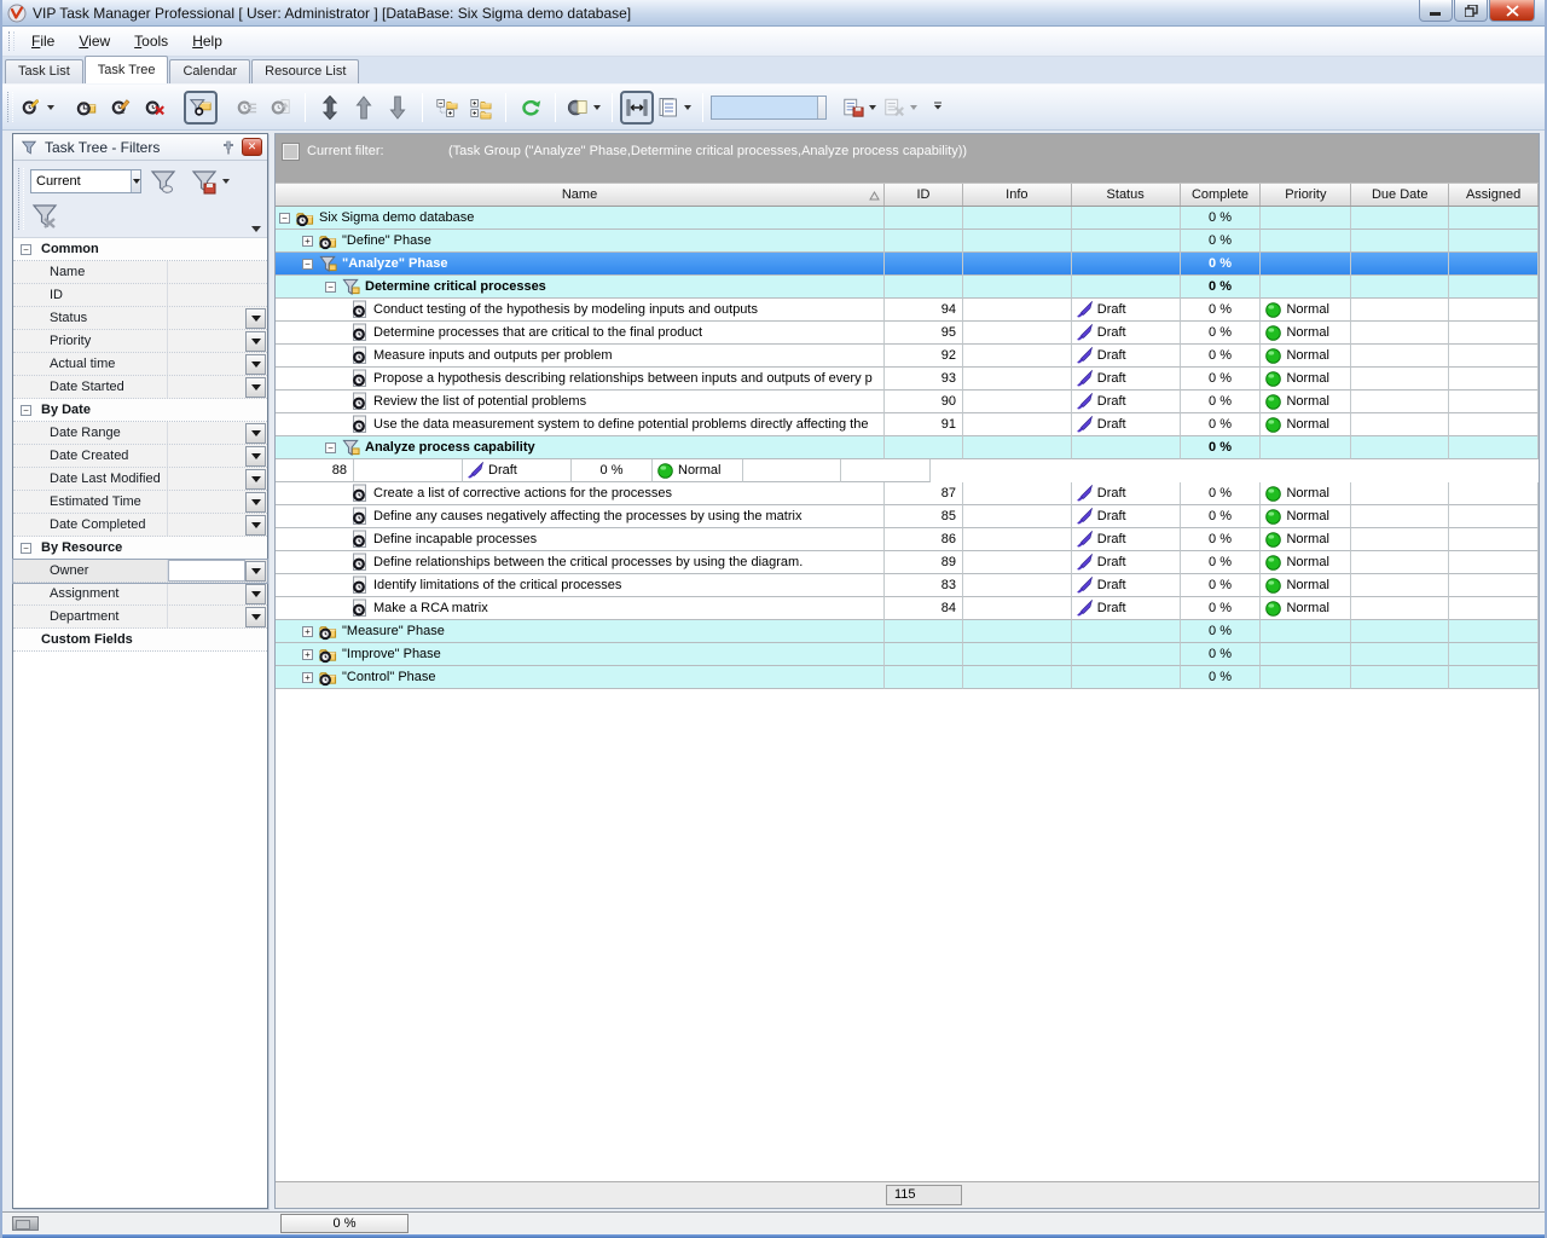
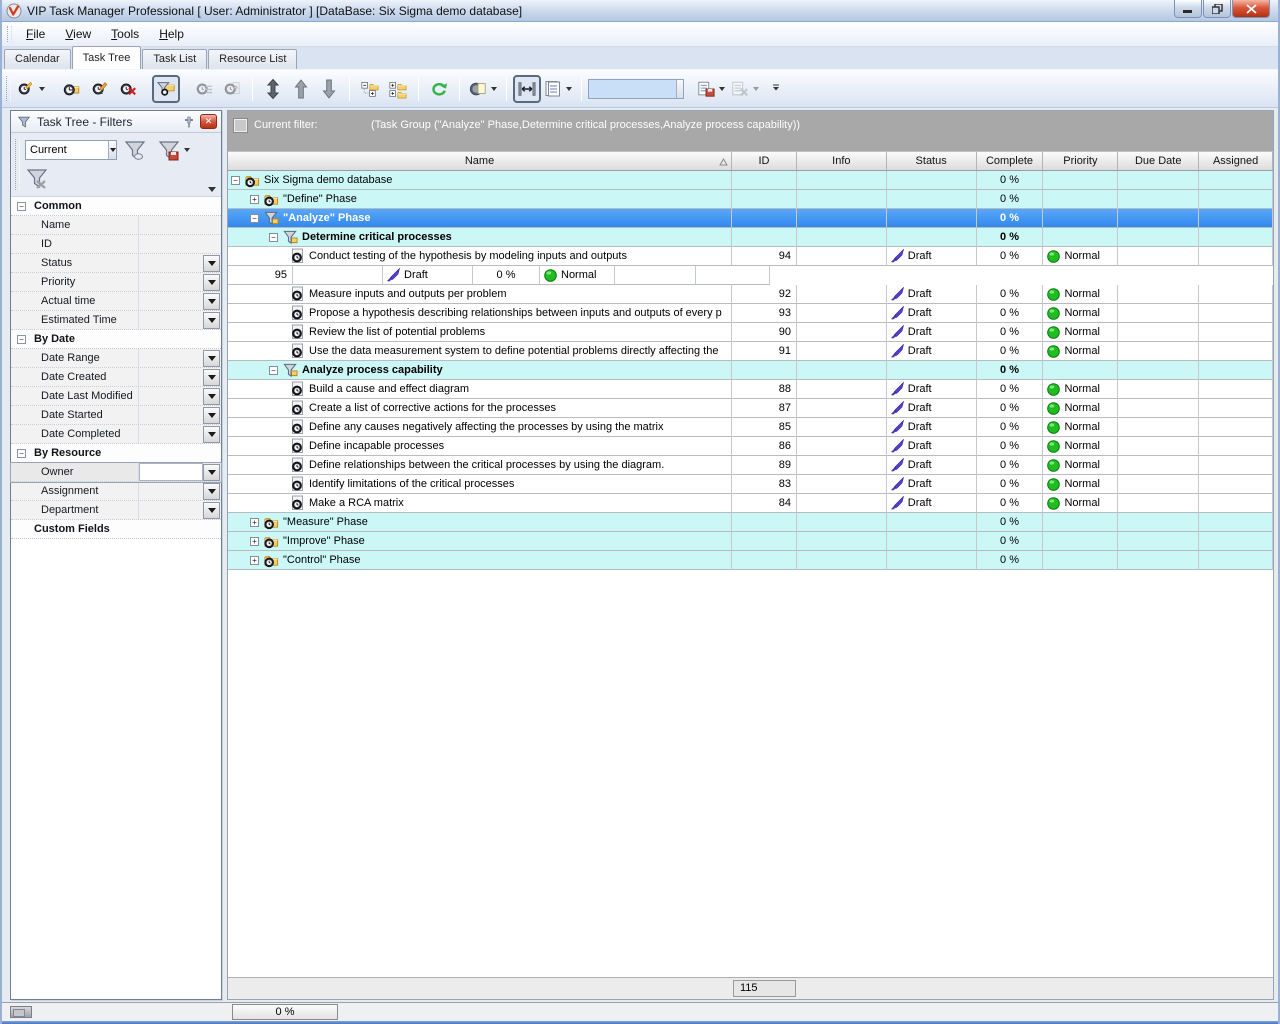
  VIP Task Manager Professional [ User: Administrator ] [DataBase: Six Sigma demo database]
  File
  View
  Tools
  Help
- Task List
+ Calendar
  Task Tree
- Calendar
+ Task List
  Resource List
  Task Tree - Filters
  ✕
  Current
  −
  Common
  Name
  ID
  Status
  Priority
  Actual time
- Date Started
+ Estimated Time
  −
  By Date
  Date Range
  Date Created
  Date Last Modified
- Estimated Time
+ Date Started
  Date Completed
  −
  By Resource
  Owner
  Assignment
  Department
  Custom Fields
  Current filter:
  (Task Group ("Analyze" Phase,Determine critical processes,Analyze process capability))
  Name
  ID
  Info
  Status
  Complete
  Priority
  Due Date
  Assigned
  −
  Six Sigma demo database
  0 %
  +
  "Define" Phase
  0 %
  −
  "Analyze" Phase
  0 %
  −
  Determine critical processes
  0 %
  Conduct testing of the hypothesis by modeling inputs and outputs
  94
  Draft
  0 %
  Normal
- Determine processes that are critical to the final product
  95
  Draft
  0 %
  Normal
  Measure inputs and outputs per problem
  92
  Draft
  0 %
  Normal
  Propose a hypothesis describing relationships between inputs and outputs of every p
  93
  Draft
  0 %
  Normal
  Review the list of potential problems
  90
  Draft
  0 %
  Normal
  Use the data measurement system to define potential problems directly affecting the
  91
  Draft
  0 %
  Normal
  −
  Analyze process capability
  0 %
+ Build a cause and effect diagram
  88
  Draft
  0 %
  Normal
  Create a list of corrective actions for the processes
  87
  Draft
  0 %
  Normal
  Define any causes negatively affecting the processes by using the matrix
  85
  Draft
  0 %
  Normal
  Define incapable processes
  86
  Draft
  0 %
  Normal
  Define relationships between the critical processes by using the diagram.
  89
  Draft
  0 %
  Normal
  Identify limitations of the critical processes
  83
  Draft
  0 %
  Normal
  Make a RCA matrix
  84
  Draft
  0 %
  Normal
  +
  "Measure" Phase
  0 %
  +
  "Improve" Phase
  0 %
  +
  "Control" Phase
  0 %
  115
  0 %
